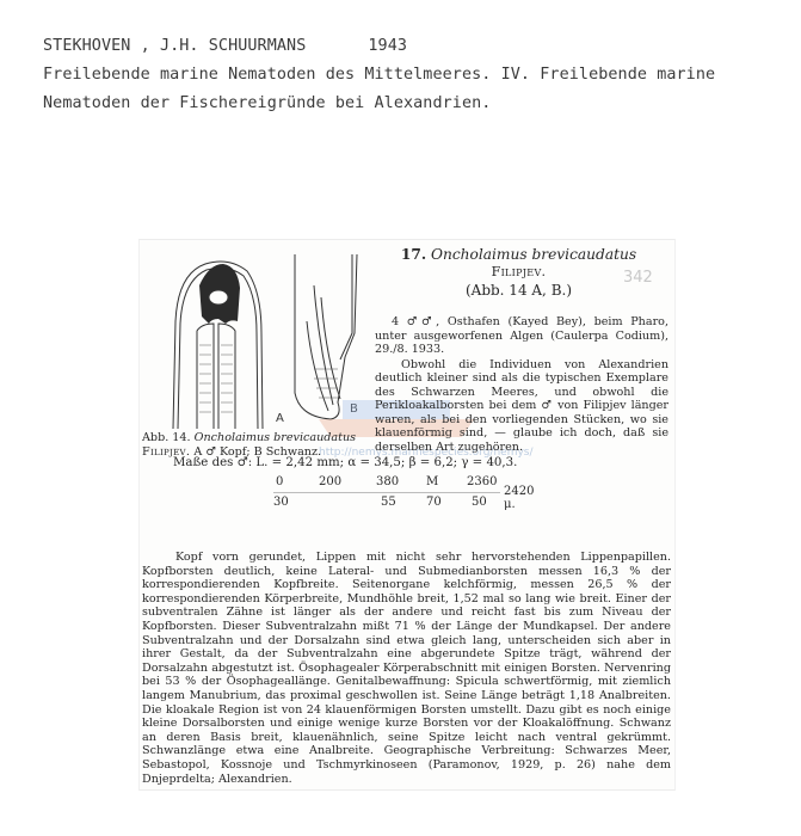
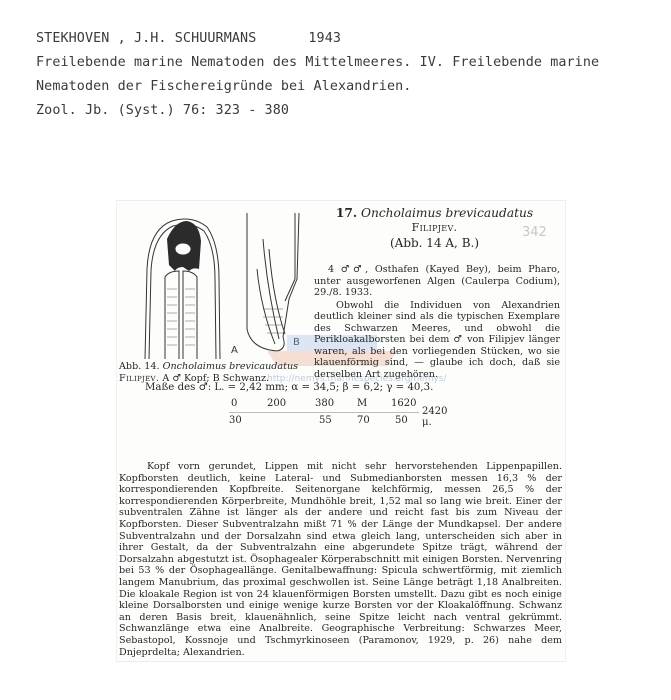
  STEKHOVEN , J.H. SCHUURMANS 1943
  Freilebende marine Nematoden des Mittelmeeres. IV. Freilebende marine
  Nematoden der Fischereigründe bei Alexandrien.
+ Zool. Jb. (Syst.) 76: 323 - 380
  A
  B
  http://nemys.marinespecies.org/nemys/
  Abb. 14. Oncholaimus brevicaudatus
  Filipjev. A ♂ Kopf; B Schwanz.
  17. Oncholaimus brevicaudatus
  Filipjev.
  (Abb. 14 A, B.)
  342
  4 ♂♂, Osthafen (Kayed Bey), beim Pharo, unter ausgeworfenen Algen (Caulerpa Codium), 29./8. 1933.
  Obwohl die Individuen von Alexandrien deutlich kleiner sind als die typischen Exemplare des Schwarzen Meeres, und obwohl die Perikloakalborsten bei dem ♂ von Filipjev länger waren, als bei den vorliegenden Stücken, wo sie klauenförmig sind, — glaube ich doch, daß sie derselben Art zugehören.
  Maße des ♂: L. = 2,42 mm; α = 34,5; β = 6,2; γ = 40,3.
  0
  200
  380
  M
- 2360
+ 1620
  30
  55
  70
  50
  2420 μ.
  Kopf vorn gerundet, Lippen mit nicht sehr hervorstehenden Lippenpapillen. Kopfborsten deutlich, keine Lateral- und Submedianborsten messen 16,3 % der korrespondierenden Kopfbreite. Seitenorgane kelchförmig, messen 26,5 % der korrespondierenden Körperbreite, Mundhöhle breit, 1,52 mal so lang wie breit. Einer der subventralen Zähne ist länger als der andere und reicht fast bis zum Niveau der Kopfborsten. Dieser Subventralzahn mißt 71 % der Länge der Mundkapsel. Der andere Subventralzahn und der Dorsalzahn sind etwa gleich lang, unterscheiden sich aber in ihrer Gestalt, da der Subventralzahn eine abgerundete Spitze trägt, während der Dorsalzahn abgestutzt ist. Ösophagealer Körperabschnitt mit einigen Borsten. Nervenring bei 53 % der Ösophageallänge. Genitalbewaffnung: Spicula schwertförmig, mit ziemlich langem Manubrium, das proximal geschwollen ist. Seine Länge beträgt 1,18 Analbreiten. Die kloakale Region ist von 24 klauenförmigen Borsten umstellt. Dazu gibt es noch einige kleine Dorsalborsten und einige wenige kurze Borsten vor der Kloakalöffnung. Schwanz an deren Basis breit, klauenähnlich, seine Spitze leicht nach ventral gekrümmt. Schwanzlänge etwa eine Analbreite. Geographische Verbreitung: Schwarzes Meer, Sebastopol, Kossnoje und Tschmyrkinoseen (Paramonov, 1929, p. 26) nahe dem Dnjeprdelta; Alexandrien.
